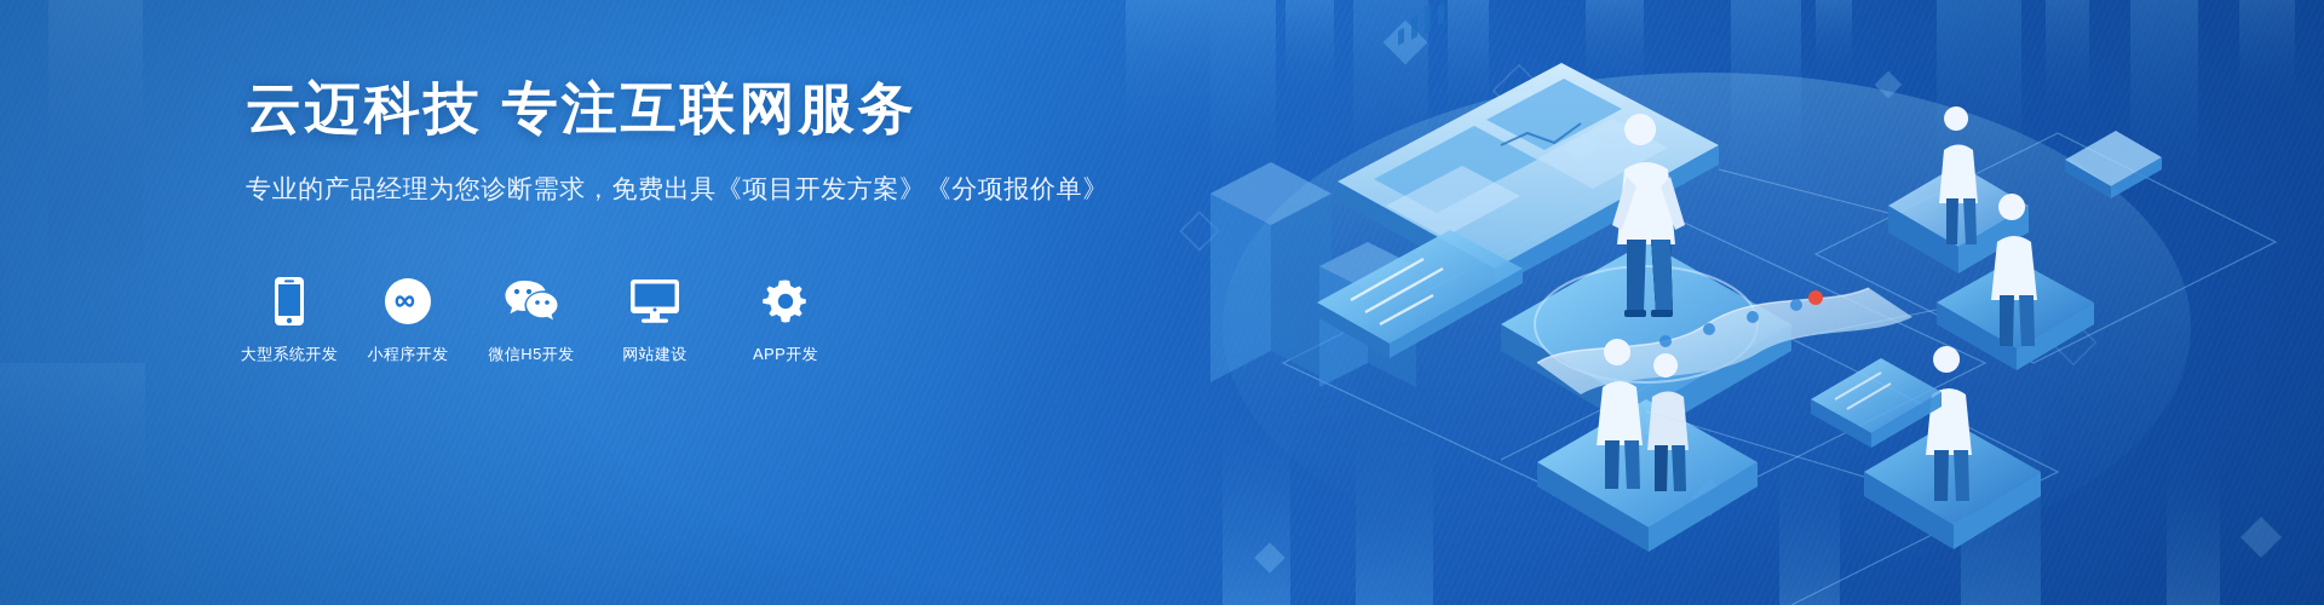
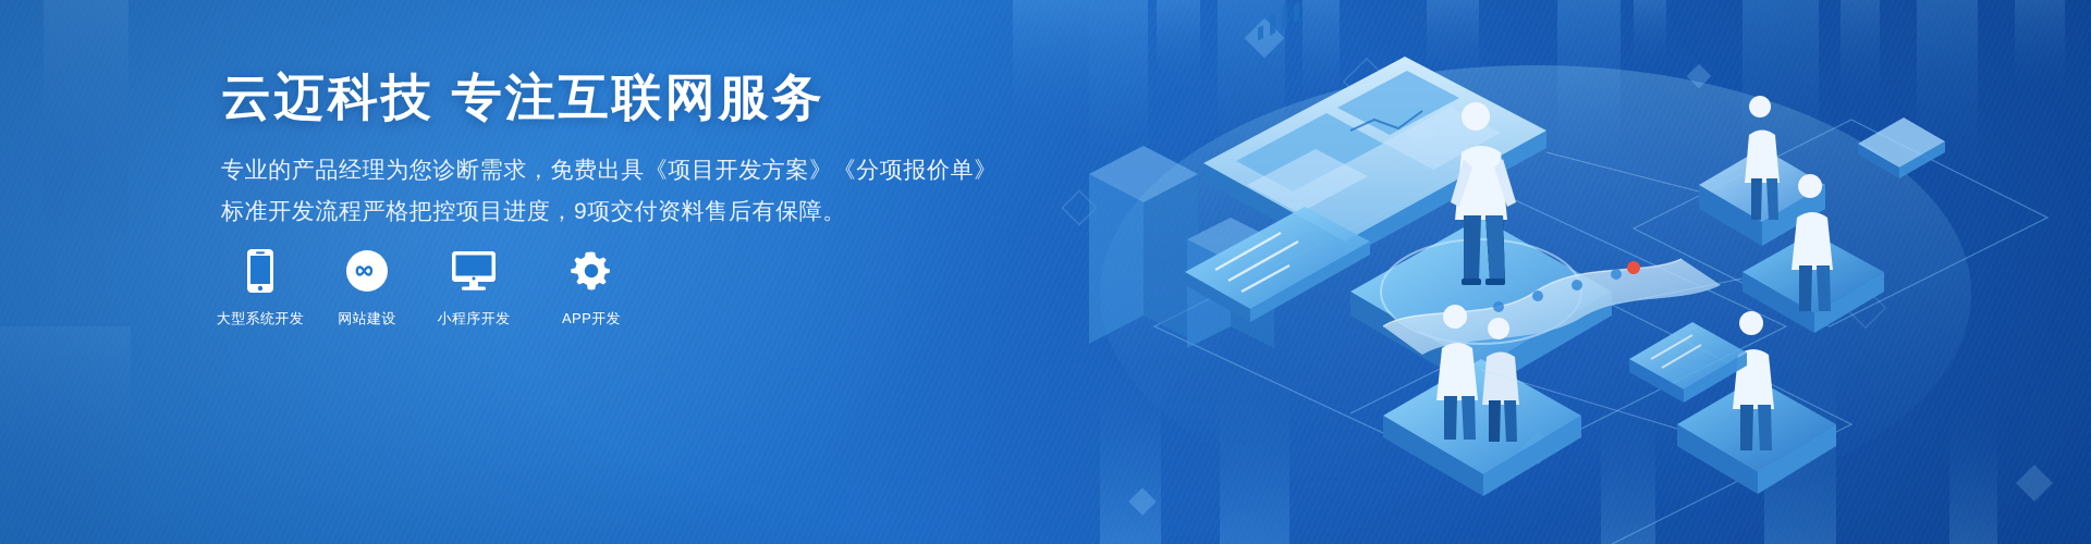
  云迈科技 专注互联网服务
  专业的产品经理为您诊断需求，免费出具《项目开发方案》《分项报价单》
+ 标准开发流程严格把控项目进度，9项交付资料售后有保障。
  大型系统开发
- 小程序开发
+ 网站建设
- 微信H5开发
- 网站建设
+ 小程序开发
  APP开发
